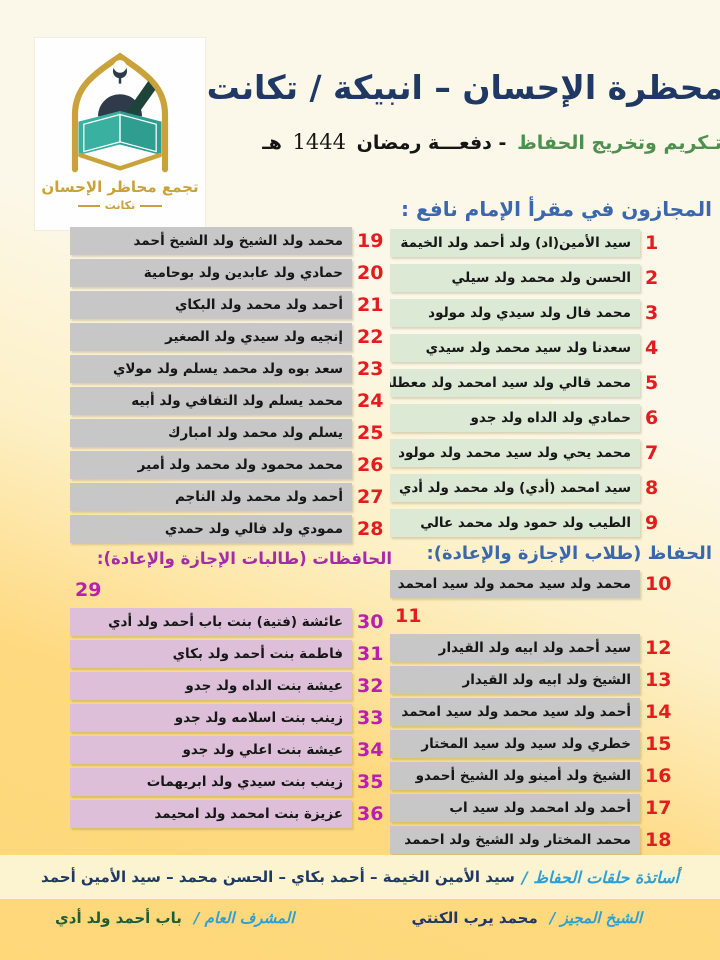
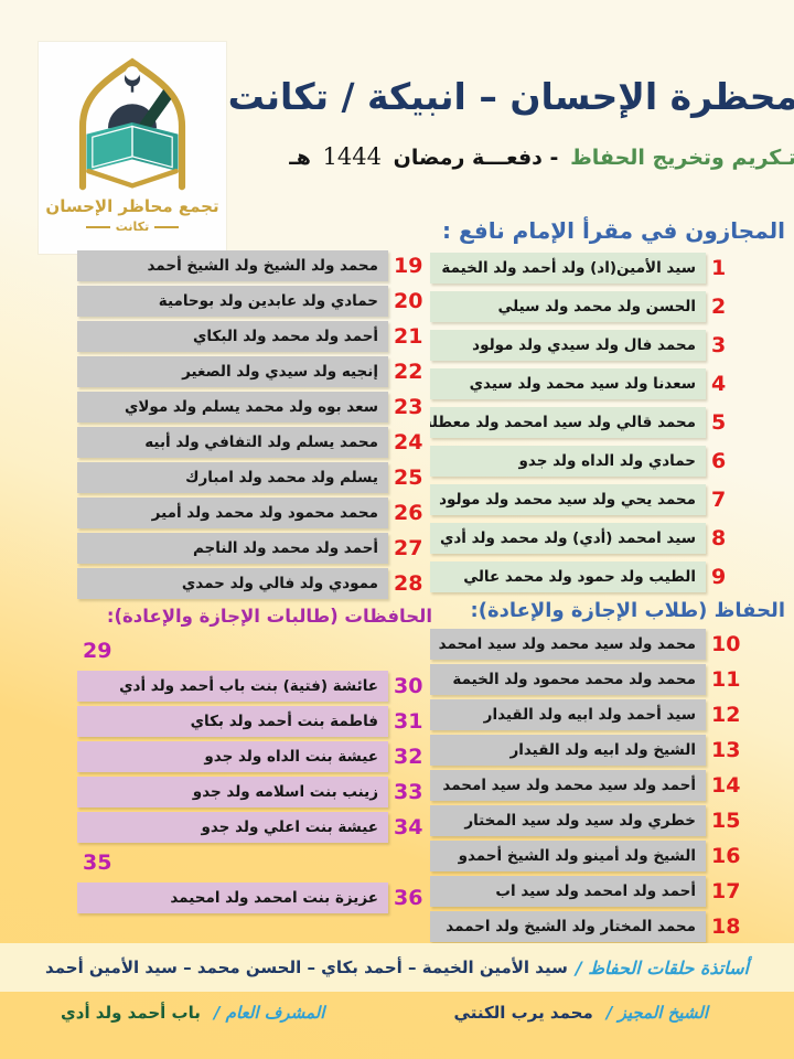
  تجمع محاظر الإحسان
  تكانت
  محظرة الإحسان – انبيكة / تكانت
  تـكريم وتخريج الحفاظ - دفعـــة رمضان 1444 هـ
  المجازون في مقرأ الإمام نافع :
  سيد الأمين(اد) ولد أحمد ولد الخيمة
  1
  الحسن ولد محمد ولد سيلي
  2
  محمد فال ولد سيدي ولد مولود
  3
  سعدنا ولد سيد محمد ولد سيدي
  4
  محمد قالي ولد سيد امحمد ولد معطل
  5
  حمادي ولد الداه ولد جدو
  6
  محمد يحي ولد سيد محمد ولد مولود
  7
  سيد امحمد (أدي) ولد محمد ولد أدي
  8
  الطيب ولد حمود ولد محمد عالي
  9
  الحفاظ (طلاب الإجازة والإعادة):
  محمد ولد سيد محمد ولد سيد امحمد
  10
+ محمد ولد محمد محمود ولد الخيمة
  11
  سيد أحمد ولد ابيه ولد القيدار
  12
  الشيخ ولد ابيه ولد القيدار
  13
  أحمد ولد سيد محمد ولد سيد امحمد
  14
  خطري ولد سيد ولد سيد المختار
  15
  الشيخ ولد أمينو ولد الشيخ أحمدو
  16
  أحمد ولد امحمد ولد سيد اب
  17
  محمد المختار ولد الشيخ ولد احممد
  18
  محمد ولد الشيخ ولد الشيخ أحمد
  19
  حمادي ولد عابدين ولد بوحامية
  20
  أحمد ولد محمد ولد البكاي
  21
  إنجيه ولد سيدي ولد الصغير
  22
  سعد بوه ولد محمد يسلم ولد مولاي
  23
  محمد يسلم ولد التفافي ولد أبيه
  24
  يسلم ولد محمد ولد امبارك
  25
  محمد محمود ولد محمد ولد أمير
  26
  أحمد ولد محمد ولد الناجم
  27
  ممودي ولد فالي ولد حمدي
  28
  الحافظات (طالبات الإجازة والإعادة):
  29
  عائشة (فتية) بنت باب أحمد ولد أدي
  30
  فاطمة بنت أحمد ولد بكاي
  31
  عيشة بنت الداه ولد جدو
  32
  زينب بنت اسلامه ولد جدو
  33
  عيشة بنت اعلي ولد جدو
  34
- زينب بنت سيدي ولد ابريهمات
  35
  عزيزة بنت امحمد ولد امحيمد
  36
  أساتذة حلقات الحفاظ /
  سيد الأمين الخيمة – أحمد بكاي – الحسن محمد – سيد الأمين أحمد
  الشيخ المجيز / محمد يرب الكنتي
  المشرف العام / باب أحمد ولد أدي
